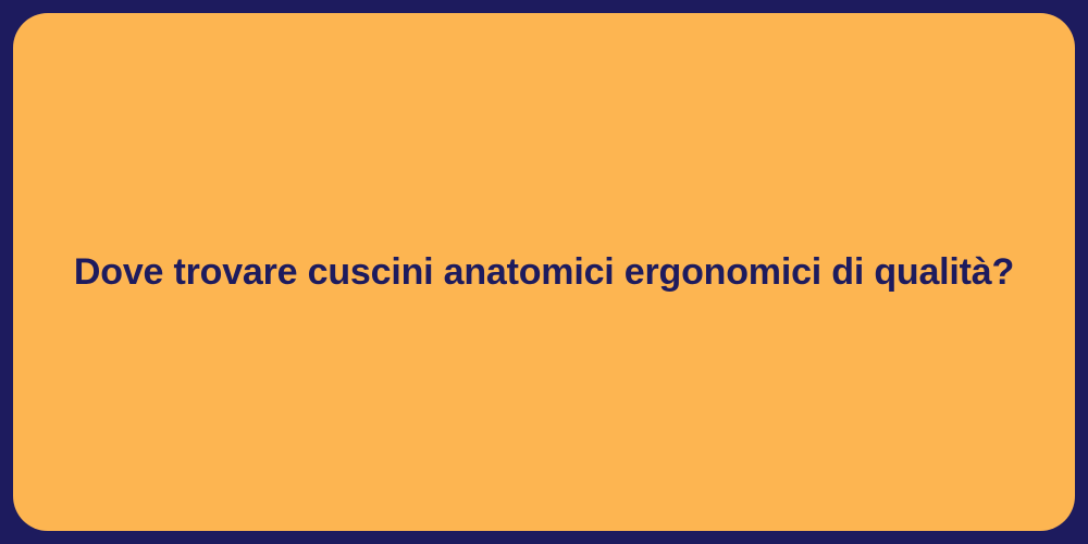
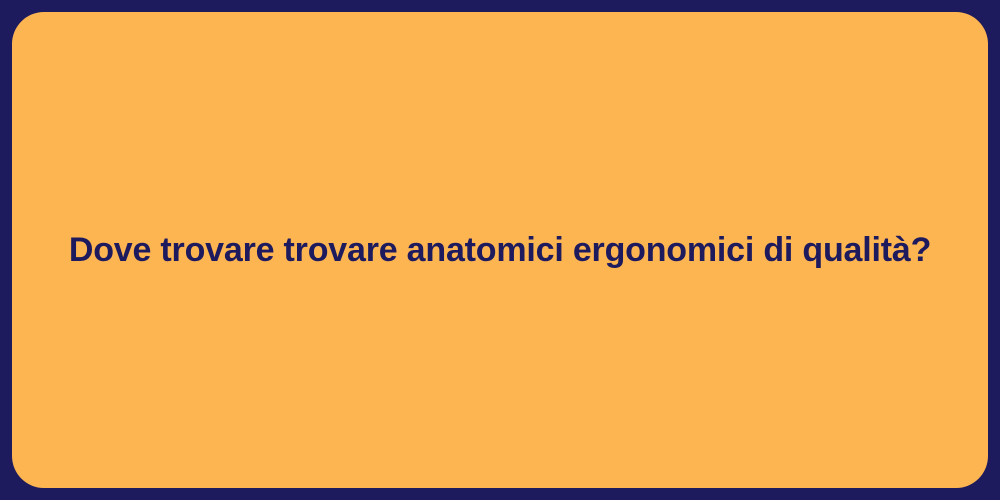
- Dove trovare cuscini anatomici ergonomici di qualità?
+ Dove trovare trovare anatomici ergonomici di qualità?
